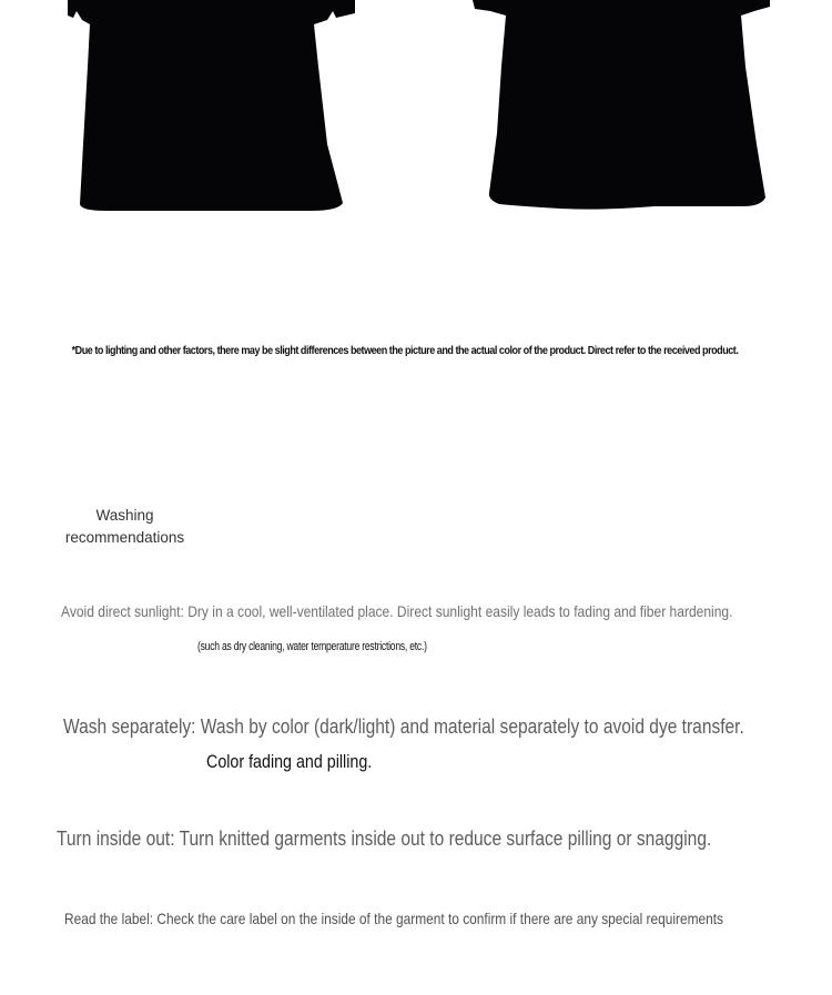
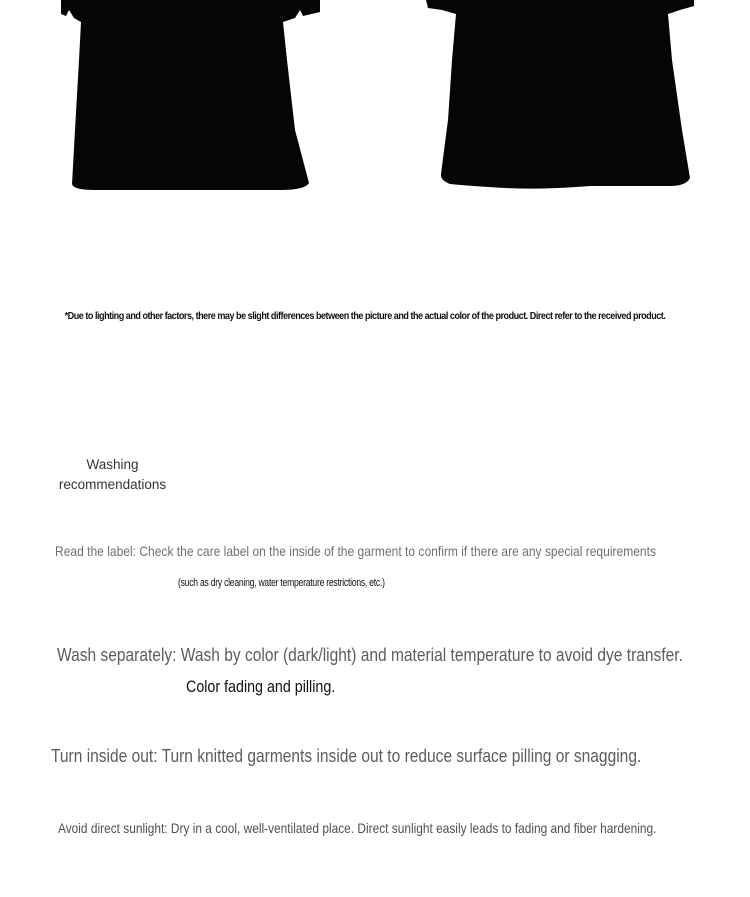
  *Due to lighting and other factors, there may be slight differences between the picture and the actual color of the product. Direct refer to the received product.
  Washing
  recommendations
- Avoid direct sunlight: Dry in a cool, well-ventilated place. Direct sunlight easily leads to fading and fiber hardening.
+ Read the label: Check the care label on the inside of the garment to confirm if there are any special requirements
  (such as dry cleaning, water temperature restrictions, etc.)
- Wash separately: Wash by color (dark/light) and material separately to avoid dye transfer.
+ Wash separately: Wash by color (dark/light) and material temperature to avoid dye transfer.
  Color fading and pilling.
  Turn inside out: Turn knitted garments inside out to reduce surface pilling or snagging.
- Read the label: Check the care label on the inside of the garment to confirm if there are any special requirements
+ Avoid direct sunlight: Dry in a cool, well-ventilated place. Direct sunlight easily leads to fading and fiber hardening.
